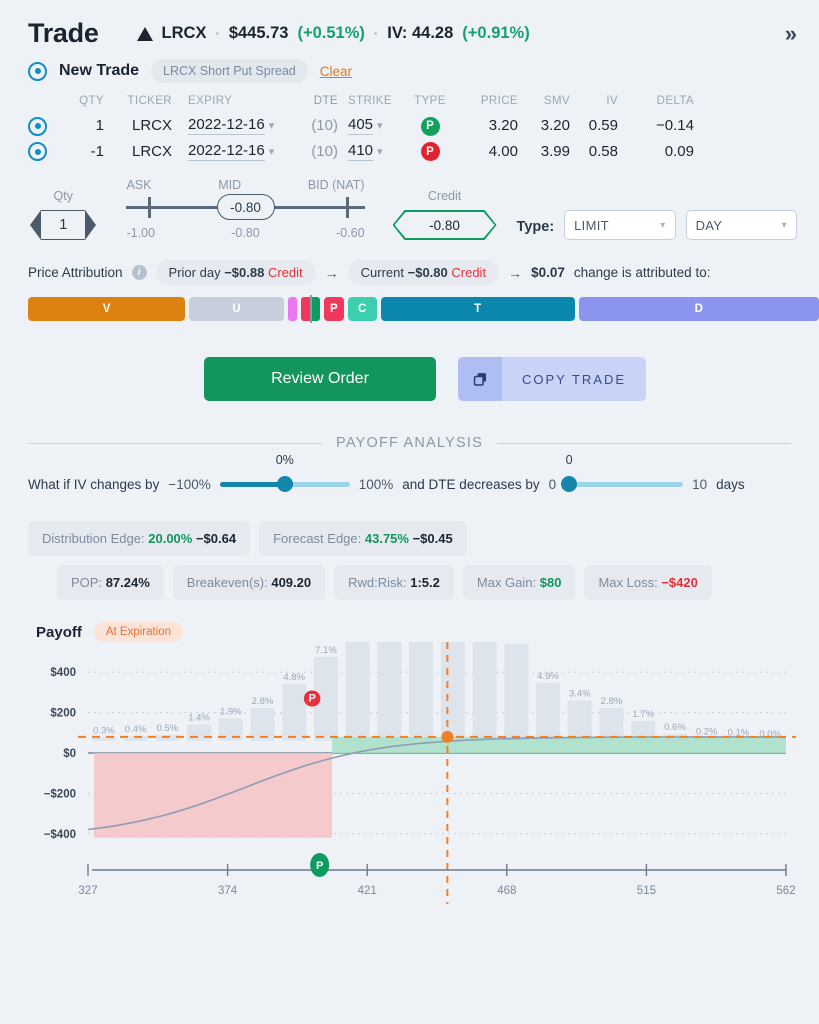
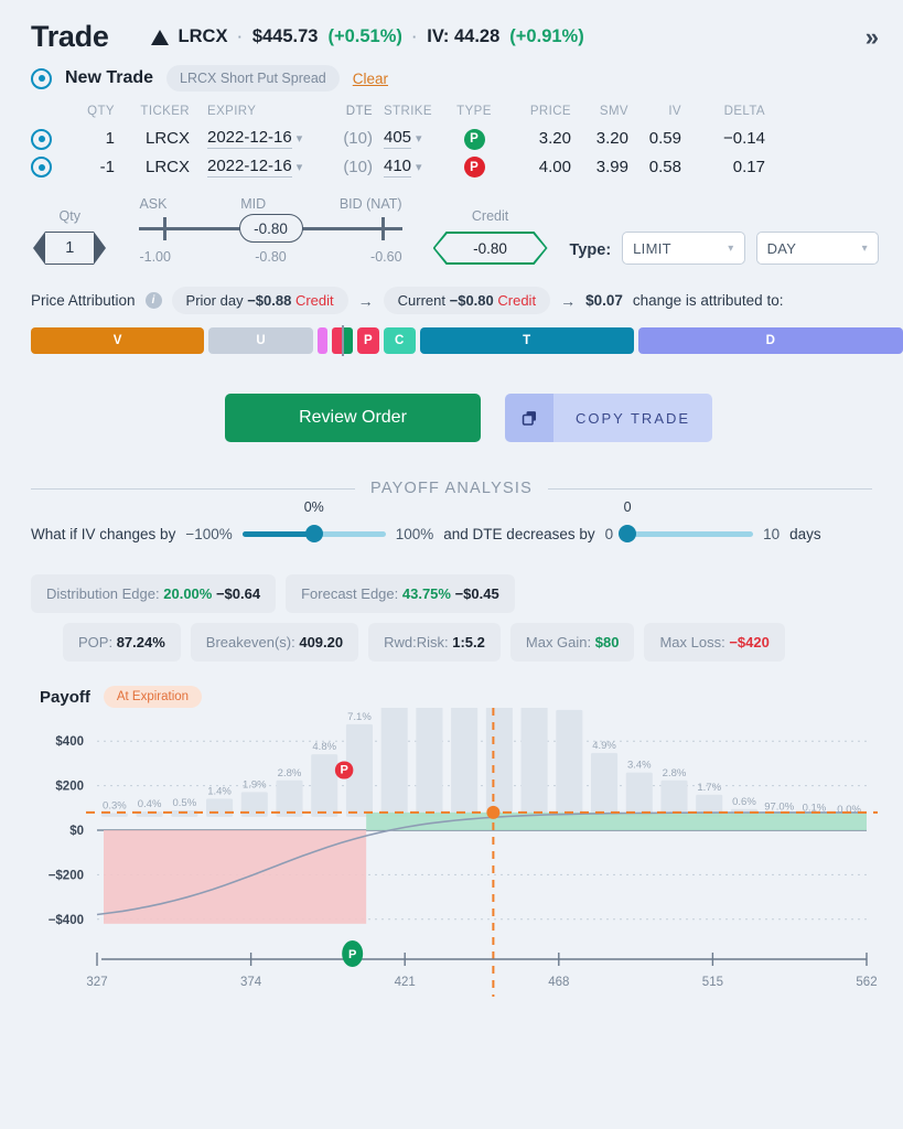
  Trade
  LRCX
  ·
  $445.73
  (+0.51%)
  ·
  IV: 44.28
  (+0.91%)
  »
  New Trade
  LRCX Short Put Spread
  Clear
  	QTY	TICKER	EXPIRY	DTE	STRIKE	TYPE	PRICE	SMV	IV	DELTA
  	1	LRCX	2022-12-16 ▾	(10)	405 ▾	P	3.20	3.20	0.59	−0.14
- 	-1	LRCX	2022-12-16 ▾	(10)	410 ▾	P	4.00	3.99	0.58	0.09
+ 	-1	LRCX	2022-12-16 ▾	(10)	410 ▾	P	4.00	3.99	0.58	0.17
  Qty
  1
  ASK
  MID
  BID (NAT)
  -0.80
  -1.00
  -0.80
  -0.60
  Credit
  -0.80
  Type:
  LIMIT
  ▾
  DAY
  ▾
  Price Attribution
  i
  Prior day −$0.88 Credit
  →
  Current −$0.80 Credit
  →
  $0.07
  change is attributed to:
  V
  U
  P
  C
  T
  D
  Review Order
  COPY TRADE
  PAYOFF ANALYSIS
  What if IV changes by
  −100%
  0%
  100%
  and DTE decreases by
  0
  0
  10
  days
  Distribution Edge: 20.00% −$0.64
  Forecast Edge: 43.75% −$0.45
  POP: 87.24%
  Breakeven(s): 409.20
  Rwd:Risk: 1:5.2
  Max Gain: $80
  Max Loss: −$420
  Payoff
  At Expiration
  $400
  $200
  $0
  −$200
  −$400
  0.3%
  0.4%
  0.5%
  1.4%
  1.9%
  2.8%
  4.8%
  7.1%
  4.9%
  3.4%
  2.8%
  1.7%
  0.6%
- 0.2%
+ 97.0%
  0.1%
  0.0%
  327
  374
  421
  468
  515
  562
  P
  P
